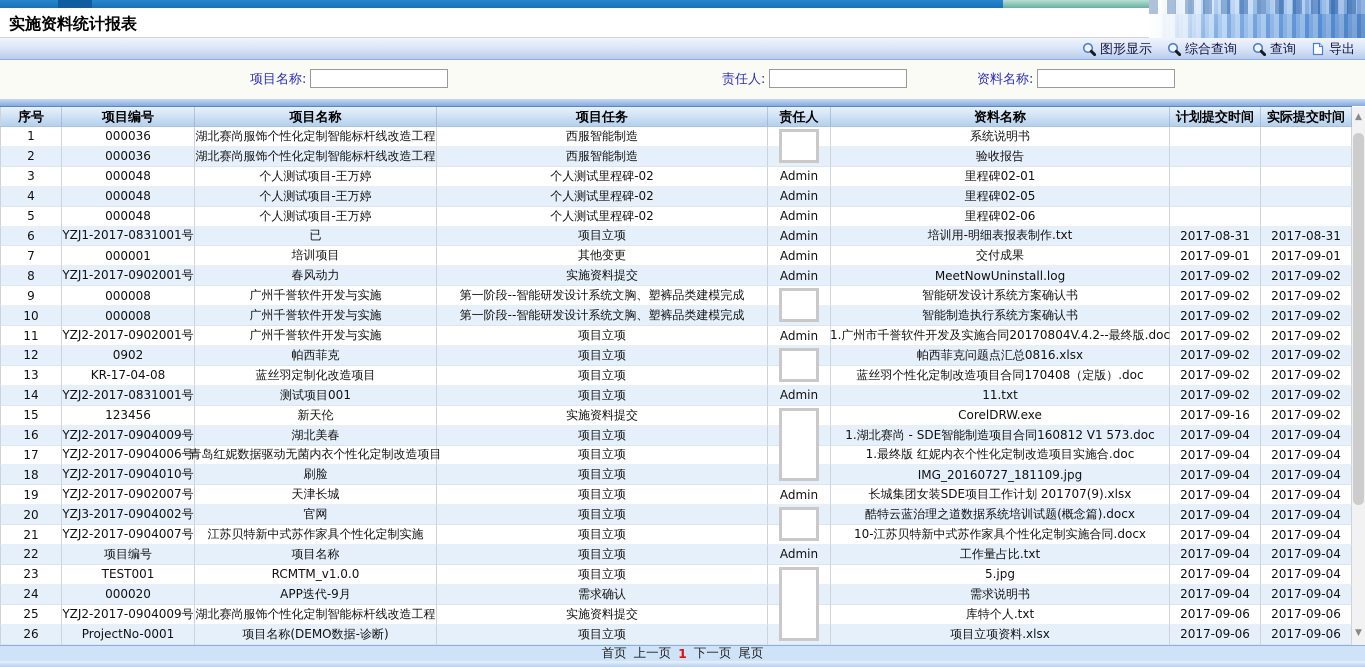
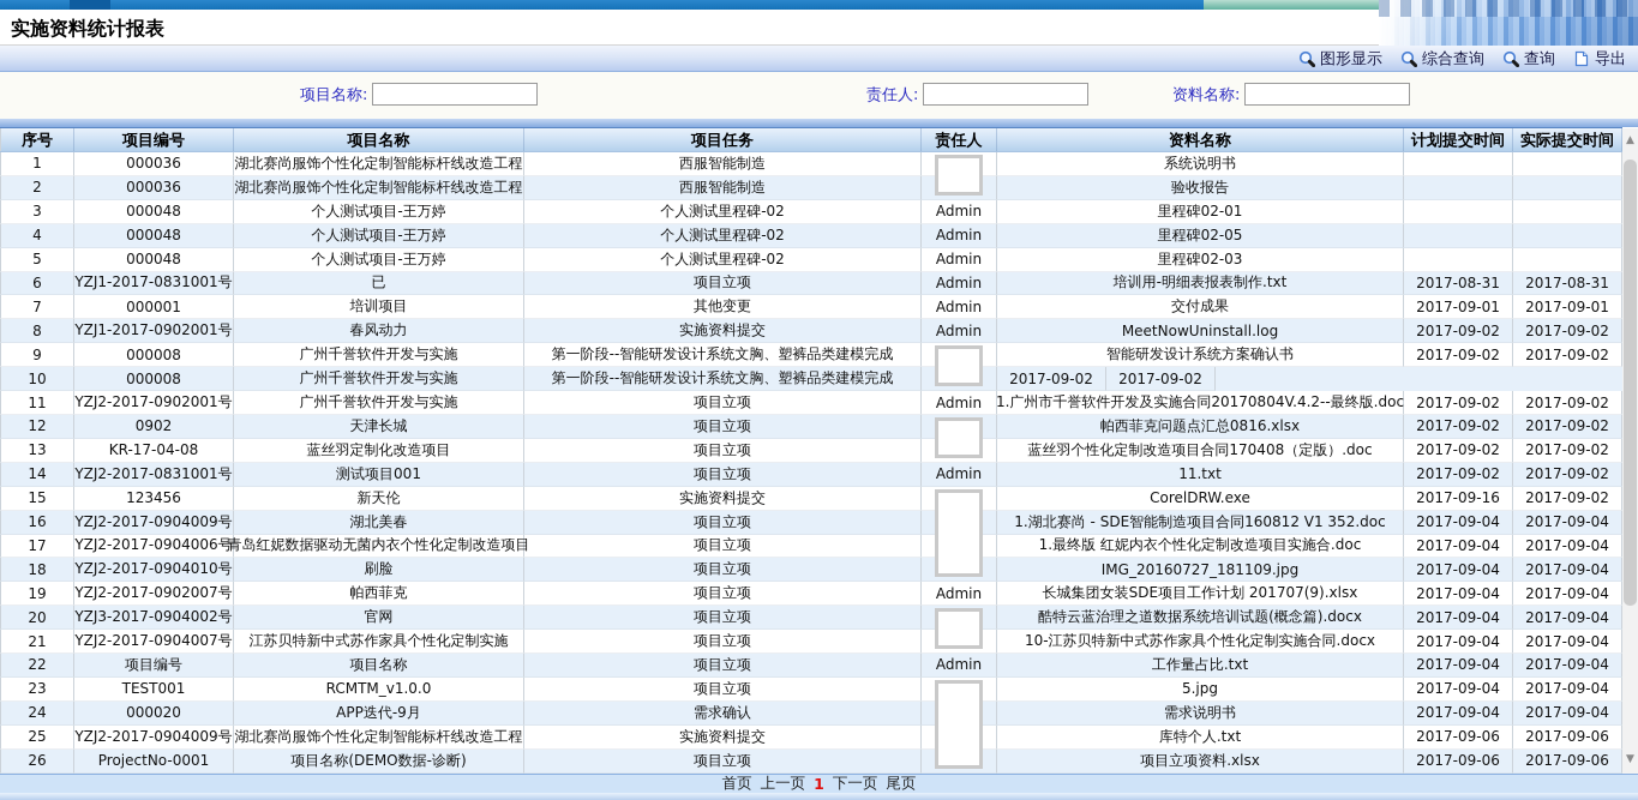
  实施资料统计报表
  图形显示
  综合查询
  查询
  导出
  项目名称:
  责任人:
  资料名称:
  序号
  项目编号
  项目名称
  项目任务
  责任人
  资料名称
  计划提交时间
  实际提交时间
  1
  000036
  湖北赛尚服饰个性化定制智能标杆线改造工程
  西服智能制造
  系统说明书
  2
  000036
  湖北赛尚服饰个性化定制智能标杆线改造工程
  西服智能制造
  验收报告
  3
  000048
  个人测试项目-王万婷
  个人测试里程碑-02
  Admin
  里程碑02-01
  4
  000048
  个人测试项目-王万婷
  个人测试里程碑-02
  Admin
  里程碑02-05
  5
  000048
  个人测试项目-王万婷
  个人测试里程碑-02
  Admin
- 里程碑02-06
+ 里程碑02-03
  6
  YZJ1-2017-0831001号
  已
  项目立项
  Admin
  培训用-明细表报表制作.txt
  2017-08-31
  2017-08-31
  7
  000001
  培训项目
  其他变更
  Admin
  交付成果
  2017-09-01
  2017-09-01
  8
  YZJ1-2017-0902001号
  春风动力
  实施资料提交
  Admin
  MeetNowUninstall.log
  2017-09-02
  2017-09-02
  9
  000008
  广州千誉软件开发与实施
  第一阶段--智能研发设计系统文胸、塑裤品类建模完成
  智能研发设计系统方案确认书
  2017-09-02
  2017-09-02
  10
  000008
  广州千誉软件开发与实施
  第一阶段--智能研发设计系统文胸、塑裤品类建模完成
- 智能制造执行系统方案确认书
  2017-09-02
  2017-09-02
  11
  YZJ2-2017-0902001号
  广州千誉软件开发与实施
  项目立项
  Admin
  1.广州市千誉软件开发及实施合同20170804V.4.2--最终版.doc
  2017-09-02
  2017-09-02
  12
  0902
- 帕西菲克
+ 天津长城
  项目立项
  帕西菲克问题点汇总0816.xlsx
  2017-09-02
  2017-09-02
  13
  KR-17-04-08
  蓝丝羽定制化改造项目
  项目立项
  蓝丝羽个性化定制改造项目合同170408（定版）.doc
  2017-09-02
  2017-09-02
  14
  YZJ2-2017-0831001号
  测试项目001
  项目立项
  Admin
  11.txt
  2017-09-02
  2017-09-02
  15
  123456
  新天伦
  实施资料提交
  CorelDRW.exe
  2017-09-16
  2017-09-02
  16
  YZJ2-2017-0904009号
  湖北美春
  项目立项
- 1.湖北赛尚 - SDE智能制造项目合同160812 V1 573.doc
+ 1.湖北赛尚 - SDE智能制造项目合同160812 V1 352.doc
  2017-09-04
  2017-09-04
  17
  YZJ2-2017-0904006号
  青岛红妮数据驱动无菌内衣个性化定制改造项目
  项目立项
  1.最终版 红妮内衣个性化定制改造项目实施合.doc
  2017-09-04
  2017-09-04
  18
  YZJ2-2017-0904010号
  刷脸
  项目立项
  IMG_20160727_181109.jpg
  2017-09-04
  2017-09-04
  19
  YZJ2-2017-0902007号
- 天津长城
+ 帕西菲克
  项目立项
  Admin
  长城集团女装SDE项目工作计划 201707(9).xlsx
  2017-09-04
  2017-09-04
  20
  YZJ3-2017-0904002号
  官网
  项目立项
  酷特云蓝治理之道数据系统培训试题(概念篇).docx
  2017-09-04
  2017-09-04
  21
  YZJ2-2017-0904007号
  江苏贝特新中式苏作家具个性化定制实施
  项目立项
  10-江苏贝特新中式苏作家具个性化定制实施合同.docx
  2017-09-04
  2017-09-04
  22
  项目编号
  项目名称
  项目立项
  Admin
  工作量占比.txt
  2017-09-04
  2017-09-04
  23
  TEST001
  RCMTM_v1.0.0
  项目立项
  5.jpg
  2017-09-04
  2017-09-04
  24
  000020
  APP迭代-9月
  需求确认
  需求说明书
  2017-09-04
  2017-09-04
  25
  YZJ2-2017-0904009号
  湖北赛尚服饰个性化定制智能标杆线改造工程
  实施资料提交
  库特个人.txt
  2017-09-06
  2017-09-06
  26
  ProjectNo-0001
  项目名称(DEMO数据-诊断)
  项目立项
  项目立项资料.xlsx
  2017-09-06
  2017-09-06
  ▲
  ▼
  首页
  上一页
  1
  下一页
  尾页
